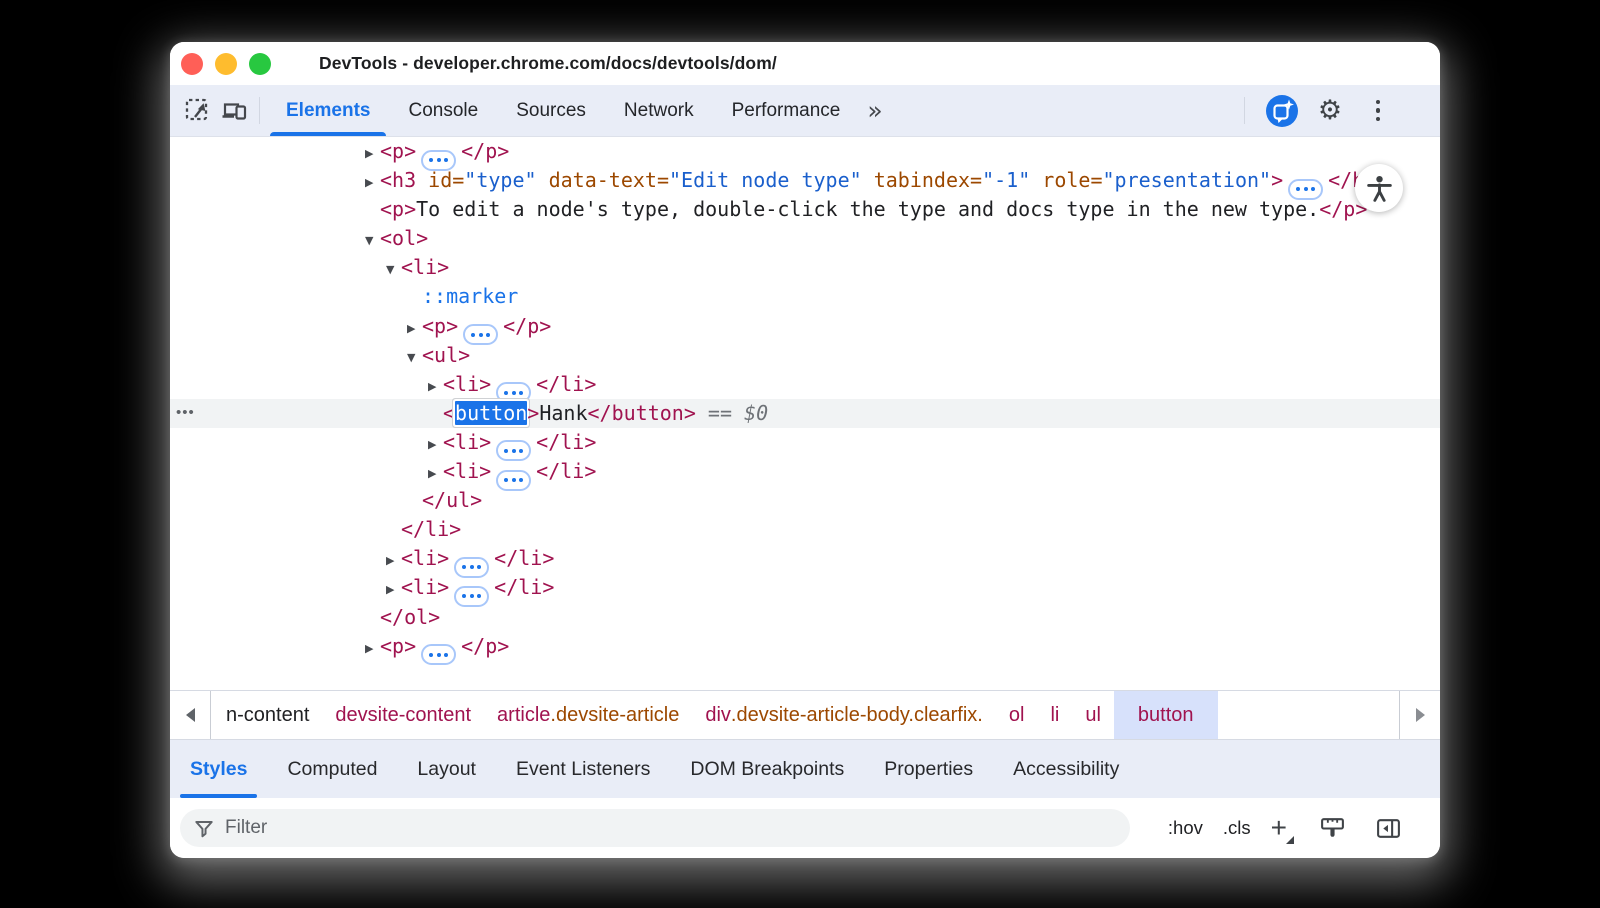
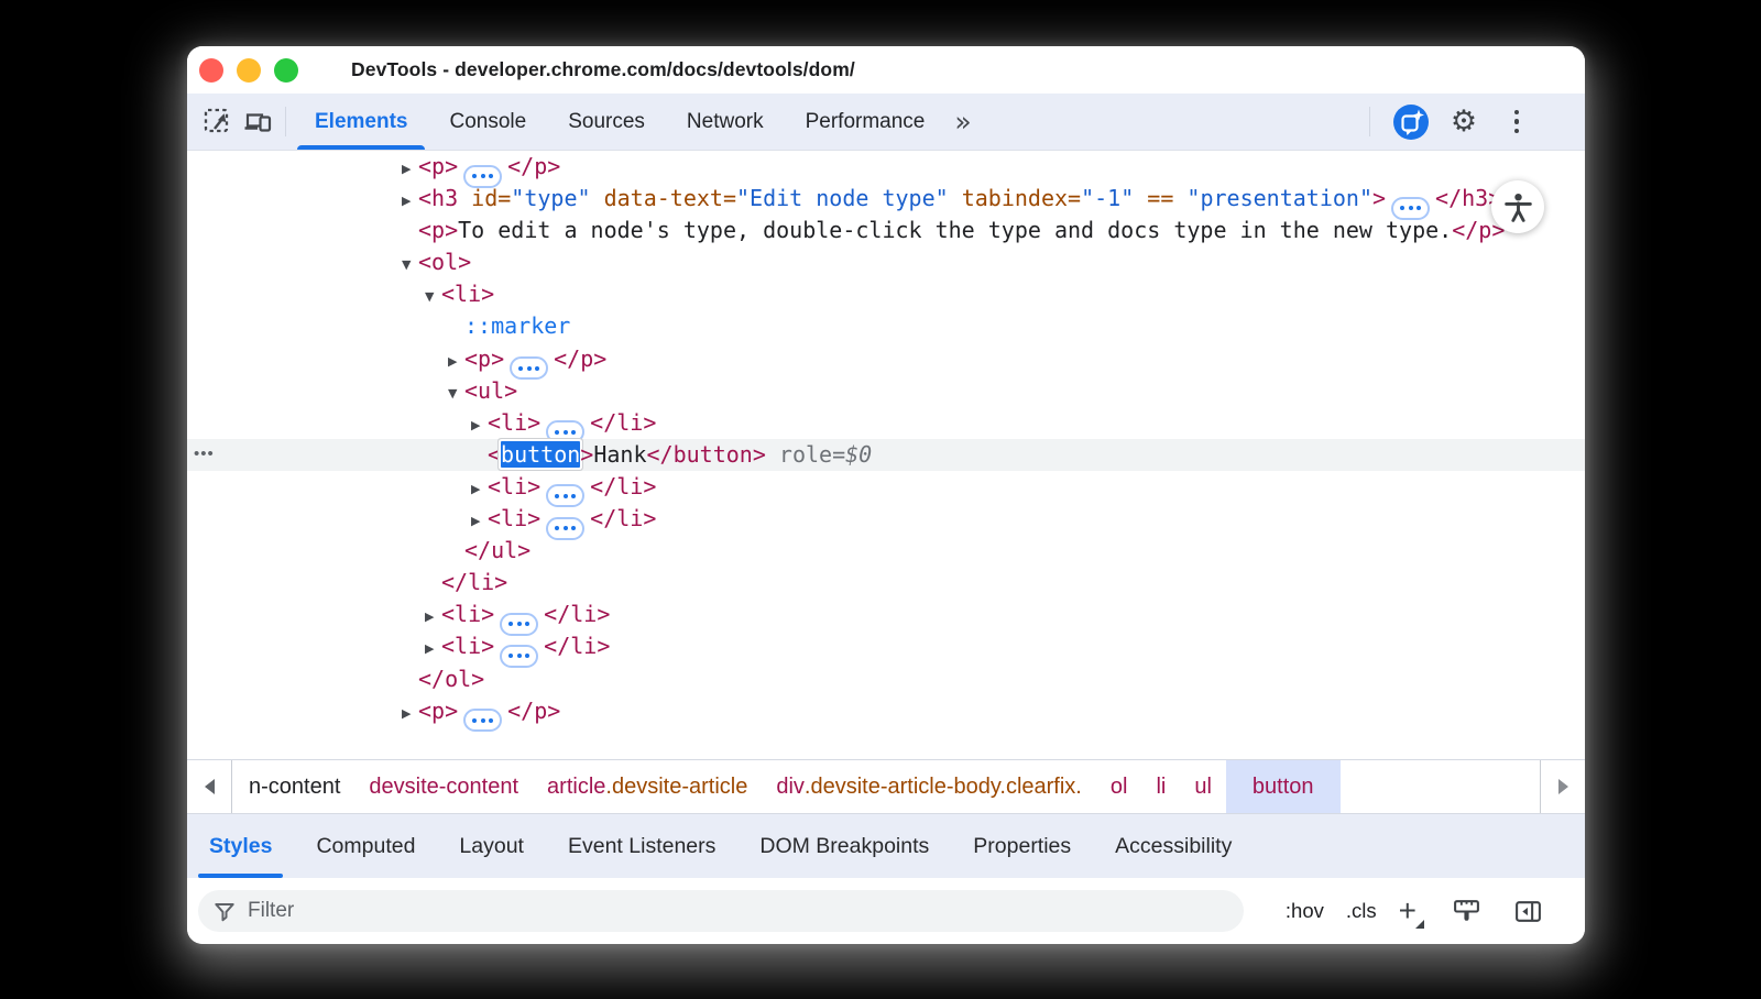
  DevTools - developer.chrome.com/docs/devtools/dom/
  Elements
  Console
  Sources
  Network
  Performance
  »
  ⚙
  ▶ <p> </p>
- ▶ <h3 id="type" data-text="Edit node type" tabindex="-1" role="presentation"> </
+ ▶ <h3 id="type" data-text="Edit node type" tabindex="-1" == "presentation"> </h3
  <p>To edit a node's type, double-click the type and docs type in the new type.</p>
  ▼ <ol>
  ▼ <li>
  ::marker
  ▶ <p> </p>
  ▼ <ul>
  ▶ <li> </li>
  •••
- <button>Hank</button> == $0
+ <button>Hank</button> role=$0
  ▶ <li> </li>
  ▶ <li> </li>
  </ul>
  </li>
  ▶ <li> </li>
  ▶ <li> </li>
  </ol>
  ▶ <p> </p>
  n-content
  devsite-content
  article
  .devsite-article
  div
  .devsite-article-body.clearfix.
  ol
  li
  ul
  button
  Styles
  Computed
  Layout
  Event Listeners
  DOM Breakpoints
  Properties
  Accessibility
  Filter
  :hov
  .cls
  +
